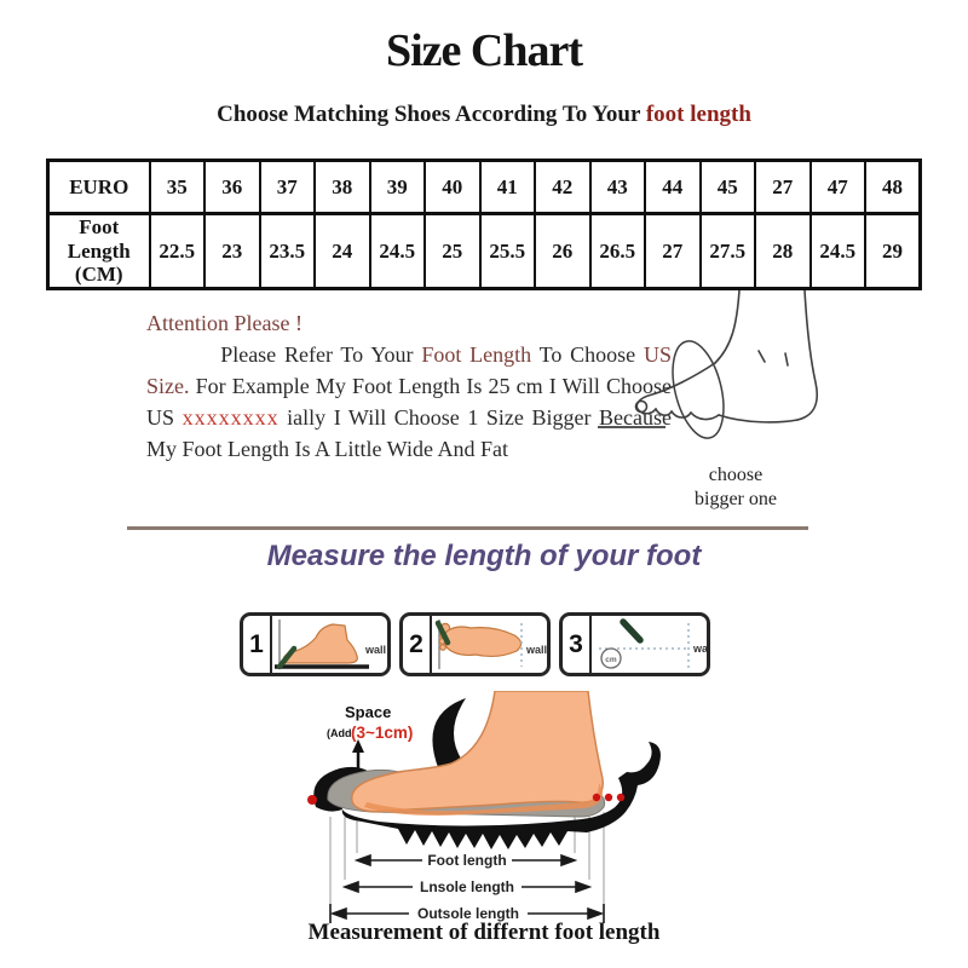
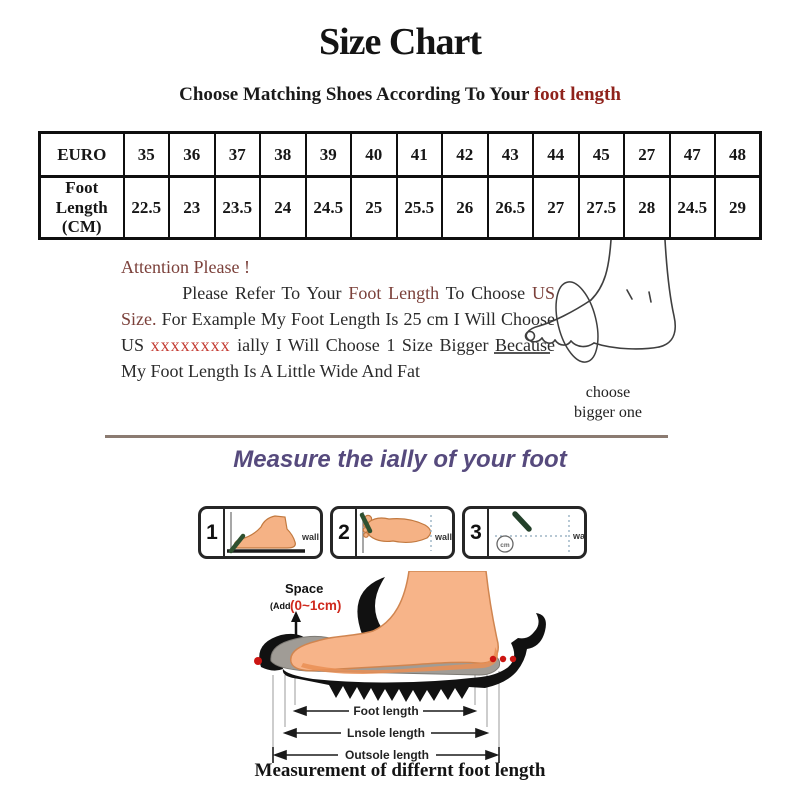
  Size Chart
  Choose Matching Shoes According To Your foot length
  EURO	35	36	37	38	39	40	41	42	43	44	45	27	47	48
  Foot Length (CM)	22.5	23	23.5	24	24.5	25	25.5	26	26.5	27	27.5	28	24.5	29
  Attention Please !
  Please Refer To Your Foot Length To Choose US Size. For Example My Foot Length Is 25 cm I Will Choose US xxxxxxxx ially I Will Choose 1 Size Bigger Because My Foot Length Is A Little Wide And Fat
  choose
  bigger one
- Measure the length of your foot
+ Measure the ially of your foot
  1
  wall
  2
  wall
  3
  Space
  (Add
- (3~1cm)
+ (0~1cm)
  Foot length
  Lnsole length
  Outsole length
  Measurement of differnt foot length
